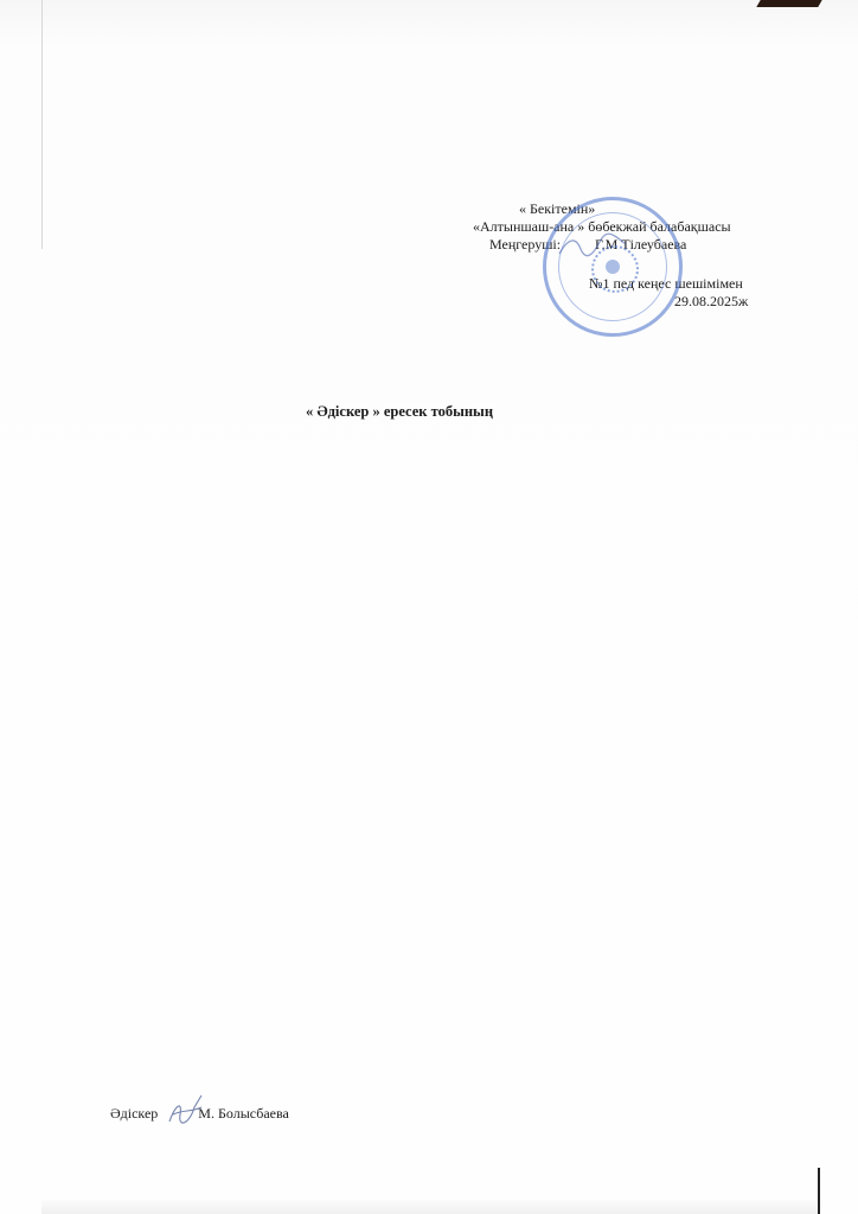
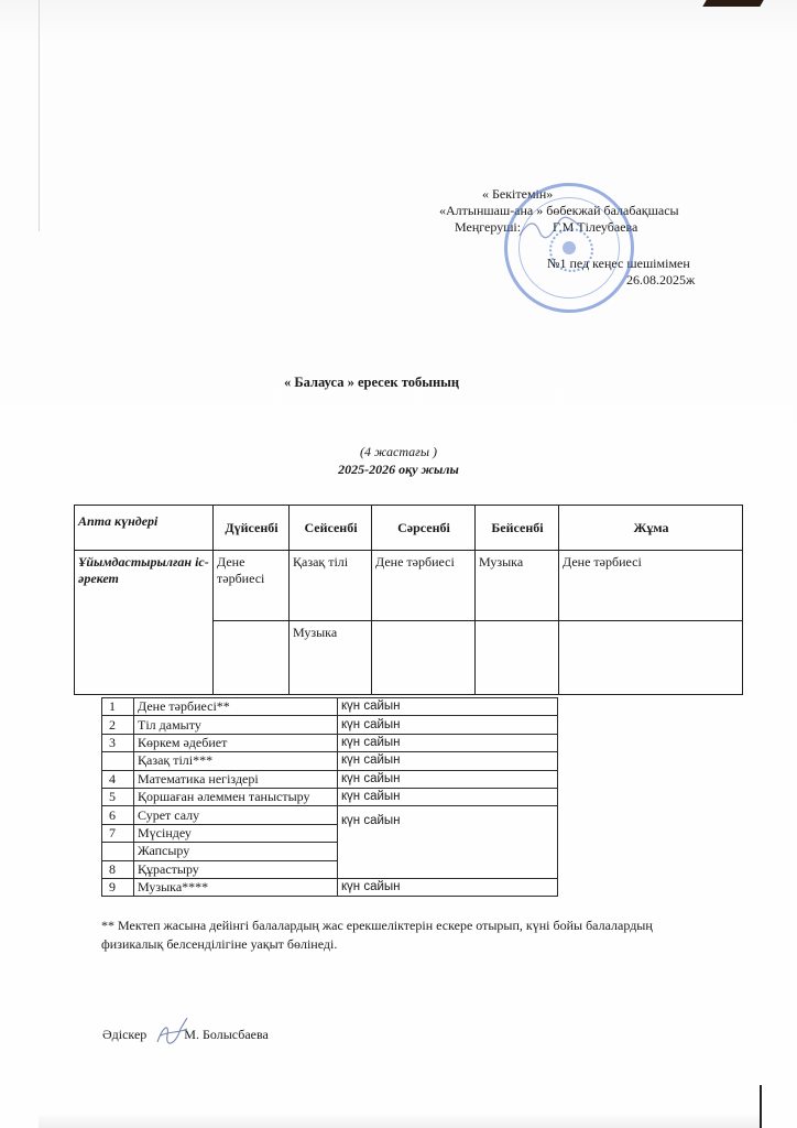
  « Бекітемін»
  «Алтыншаш-ана » бөбекжай балабақшасы
  Меңгеруші:
  Г.М Тілеубаева
  №1 пед кеңес шешімімен
- 29.08.2025ж
+ 26.08.2025ж
- « Әдіскер » ересек тобының
+ « Балауса » ересек тобының
+ (4 жастағы )
+ 2025-2026 оқу жылы
+ Апта күндері	Дүйсенбі	Сейсенбі	Сәрсенбі	Бейсенбі	Жұма
+ Ұйымдастырылған іс-әрекет	Дене тәрбиесі	Қазақ тілі	Дене тәрбиесі	Музыка	Дене тәрбиесі
+ 	Музыка
+ 1	Дене тәрбиесі**	күн сайын
+ 2	Тіл дамыту	күн сайын
+ 3	Көркем әдебиет	күн сайын
+ 	Қазақ тілі***	күн сайын
+ 4	Математика негіздері	күн сайын
+ 5	Қоршаған әлеммен таныстыру	күн сайын
+ 6	Сурет салу	күн сайын
+ 7	Мүсіндеу
+ 	Жапсыру
+ 8	Құрастыру
+ 9	Музыка****	күн сайын
+ ** Мектеп жасына дейінгі балалардың жас ерекшеліктерін ескере отырып, күні бойы балалардың физикалық белсенділігіне уақыт бөлінеді.
  Әдіскер М. Болысбаева
